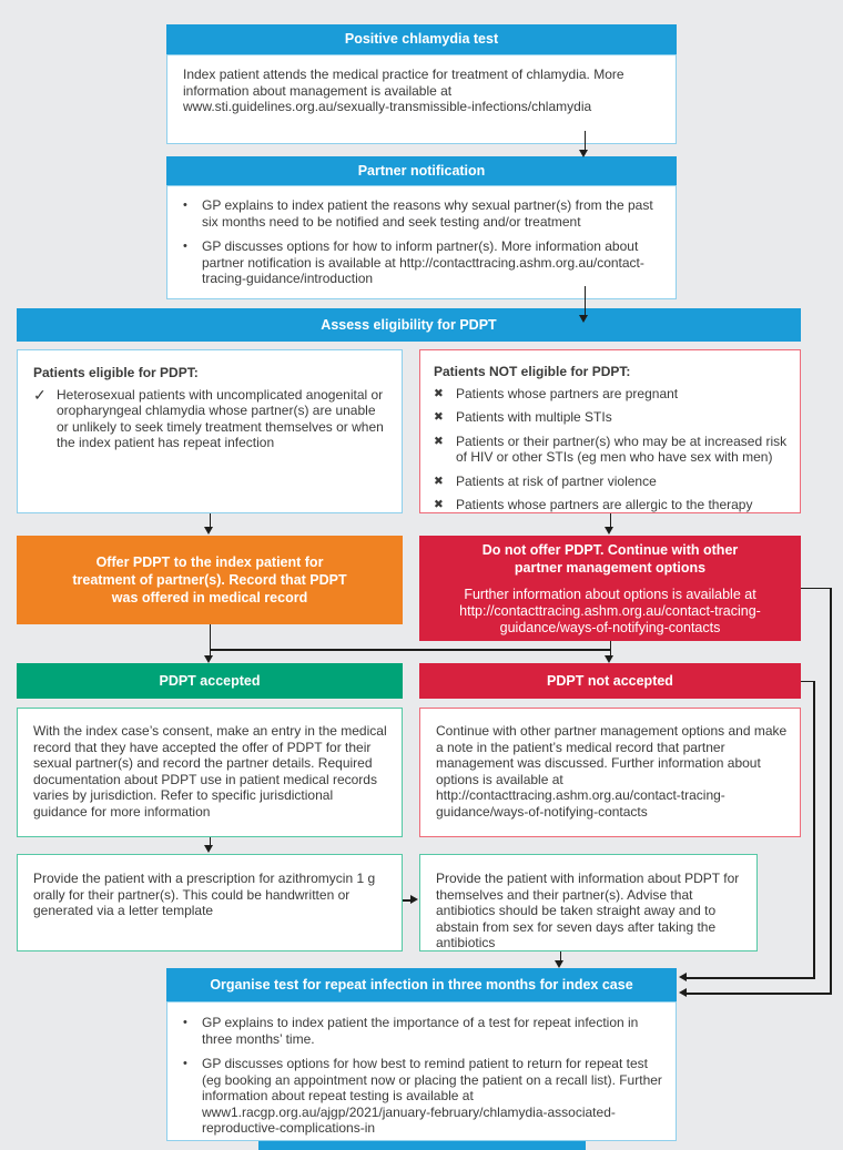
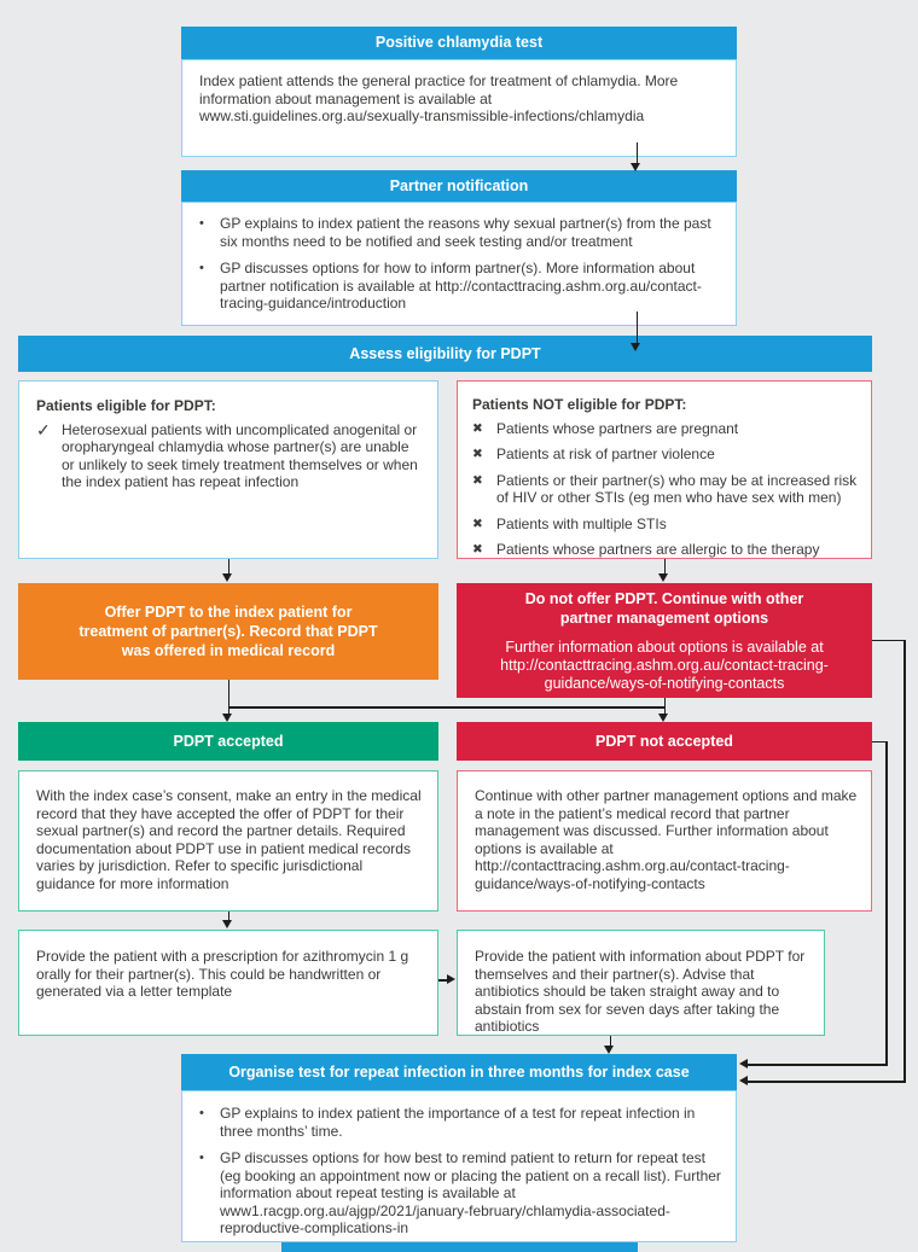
  Positive chlamydia test
- Index patient attends the medical practice for treatment of chlamydia. More information about management is available at www.sti.guidelines.org.au/sexually-transmissible-infections/chlamydia
+ Index patient attends the general practice for treatment of chlamydia. More information about management is available at www.sti.guidelines.org.au/sexually-transmissible-infections/chlamydia
  Partner notification
  •
  GP explains to index patient the reasons why sexual partner(s) from the past six months need to be notified and seek testing and/or treatment
  •
  GP discusses options for how to inform partner(s). More information about partner notification is available at http://contacttracing.ashm.org.au/contact-tracing-guidance/introduction
  Assess eligibility for PDPT
  Patients eligible for PDPT:
  ✓
  Heterosexual patients with uncomplicated anogenital or oropharyngeal chlamydia whose partner(s) are unable or unlikely to seek timely treatment themselves or when the index patient has repeat infection
  Patients NOT eligible for PDPT:
  ✖
  Patients whose partners are pregnant
  ✖
- Patients with multiple STIs
+ Patients at risk of partner violence
  ✖
  Patients or their partner(s) who may be at increased risk of HIV or other STIs (eg men who have sex with men)
  ✖
- Patients at risk of partner violence
+ Patients with multiple STIs
  ✖
  Patients whose partners are allergic to the therapy
  Offer PDPT to the index patient for treatment of partner(s). Record that PDPT was offered in medical record
  Do not offer PDPT. Continue with other partner management options
  Further information about options is available at http://contacttracing.ashm.org.au/contact-tracing-guidance/ways-of-notifying-contacts
  PDPT accepted
  PDPT not accepted
  With the index case’s consent, make an entry in the medical record that they have accepted the offer of PDPT for their sexual partner(s) and record the partner details. Required documentation about PDPT use in patient medical records varies by jurisdiction. Refer to specific jurisdictional guidance for more information
  Continue with other partner management options and make a note in the patient’s medical record that partner management was discussed. Further information about options is available at http://contacttracing.ashm.org.au/contact-tracing-guidance/ways-of-notifying-contacts
  Provide the patient with a prescription for azithromycin 1 g orally for their partner(s). This could be handwritten or generated via a letter template
  Provide the patient with information about PDPT for themselves and their partner(s). Advise that antibiotics should be taken straight away and to abstain from sex for seven days after taking the antibiotics
  Organise test for repeat infection in three months for index case
  •
  GP explains to index patient the importance of a test for repeat infection in three months’ time.
  •
  GP discusses options for how best to remind patient to return for repeat test (eg booking an appointment now or placing the patient on a recall list). Further information about repeat testing is available at www1.racgp.org.au/ajgp/2021/january-february/chlamydia-associated-reproductive-complications-in
